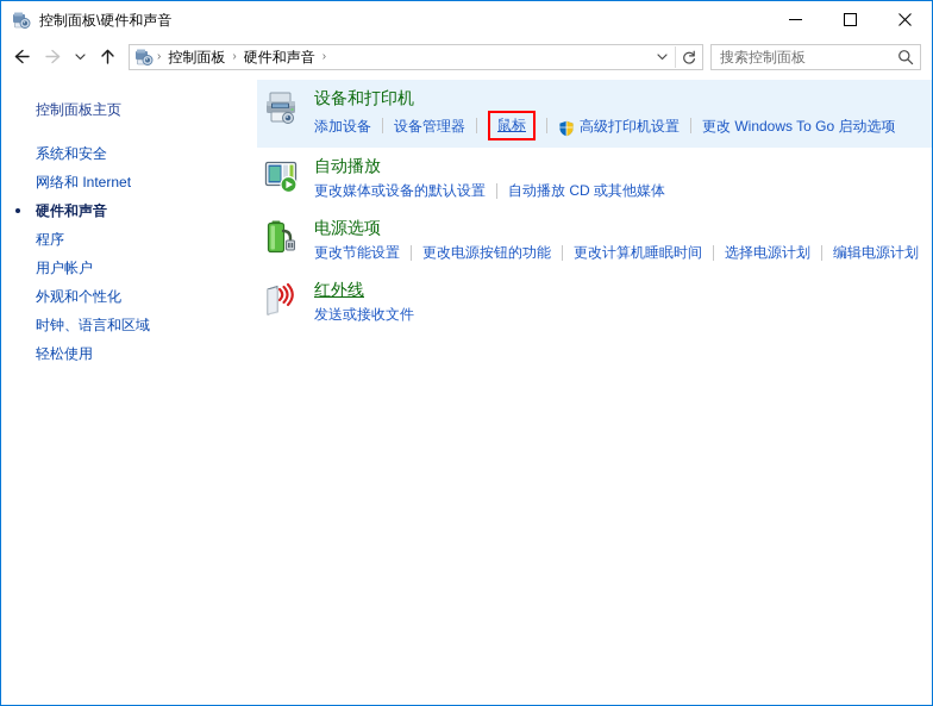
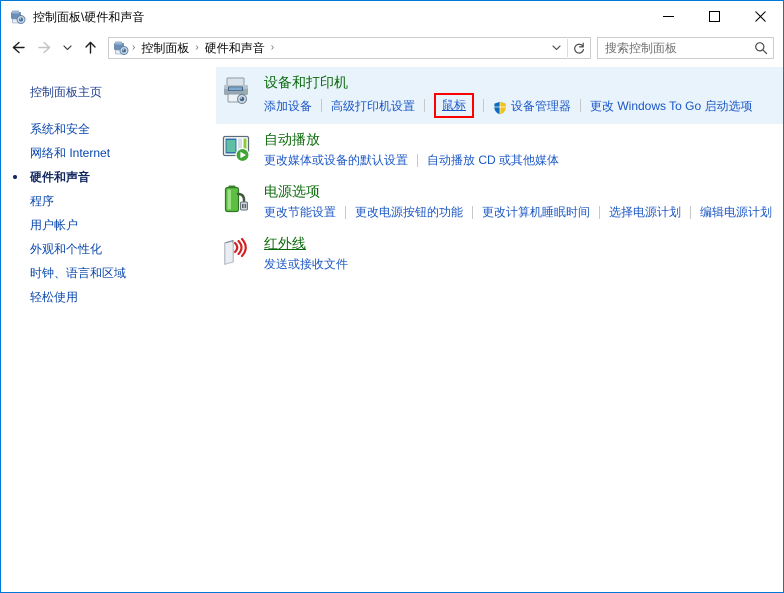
  控制面板\硬件和声音
  ›
  控制面板
  ›
  硬件和声音
  ›
  搜索控制面板
  控制面板主页
  系统和安全
  网络和 Internet
  硬件和声音
  程序
  用户帐户
  外观和个性化
  时钟、语言和区域
  轻松使用
  设备和打印机
  添加设备
- 设备管理器
+ 高级打印机设置
  鼠标
- 高级打印机设置
+ 设备管理器
  更改 Windows To Go 启动选项
  自动播放
  更改媒体或设备的默认设置
  自动播放 CD 或其他媒体
  电源选项
  更改节能设置
  更改电源按钮的功能
  更改计算机睡眠时间
  选择电源计划
  编辑电源计划
  红外线
  发送或接收文件
